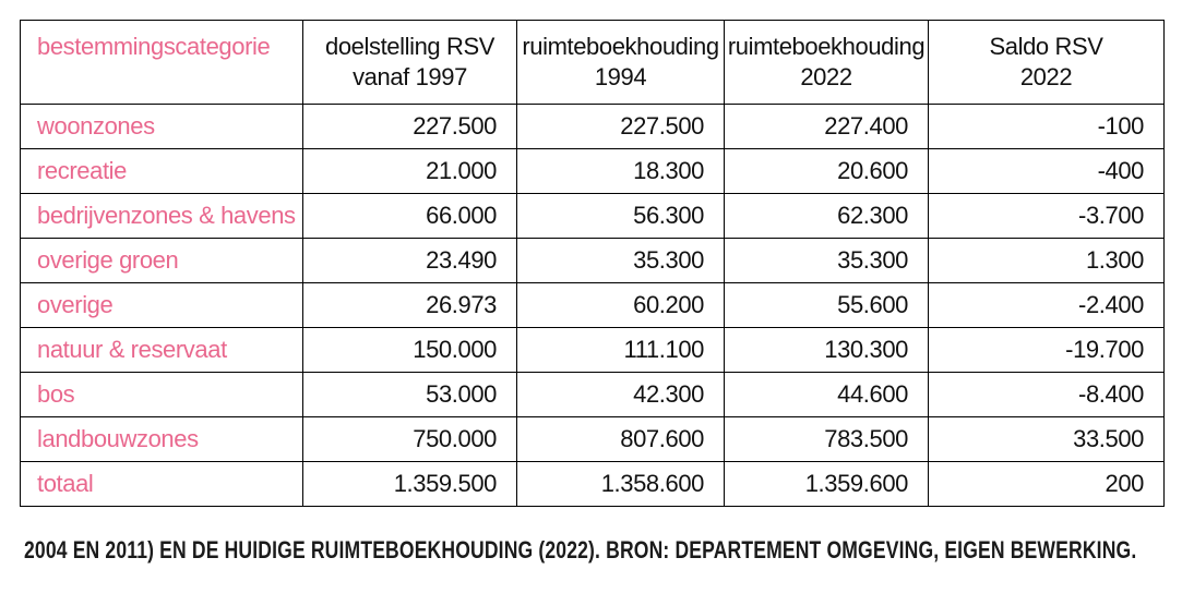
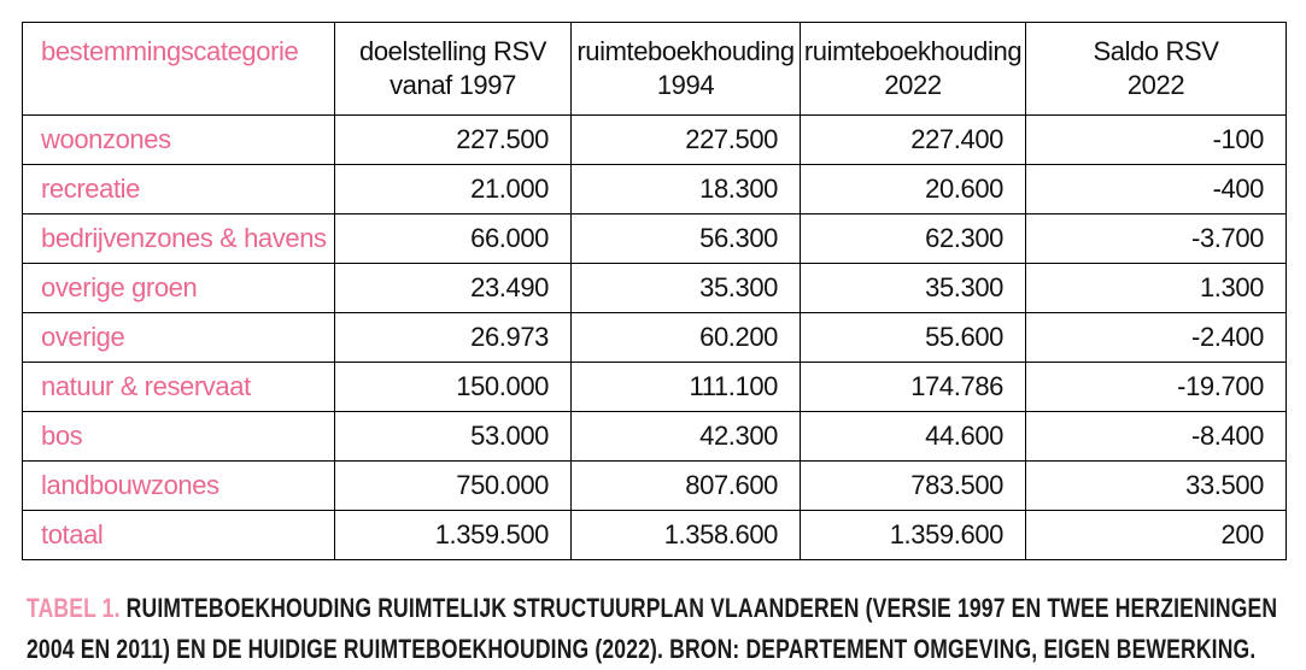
  bestemmingscategorie	doelstelling RSV vanaf 1997	ruimteboekhouding 1994	ruimteboekhouding 2022	Saldo RSV 2022
  woonzones	227.500	227.500	227.400	-100
  recreatie	21.000	18.300	20.600	-400
  bedrijvenzones & havens	66.000	56.300	62.300	-3.700
  overige groen	23.490	35.300	35.300	1.300
  overige	26.973	60.200	55.600	-2.400
- natuur & reservaat	150.000	111.100	130.300	-19.700
+ natuur & reservaat	150.000	111.100	174.786	-19.700
  bos	53.000	42.300	44.600	-8.400
  landbouwzones	750.000	807.600	783.500	33.500
  totaal	1.359.500	1.358.600	1.359.600	200
+ TABEL 1. RUIMTEBOEKHOUDING RUIMTELIJK STRUCTUURPLAN VLAANDEREN (VERSIE 1997 EN TWEE HERZIENINGEN
  2004 EN 2011) EN DE HUIDIGE RUIMTEBOEKHOUDING (2022). BRON: DEPARTEMENT OMGEVING, EIGEN BEWERKING.
